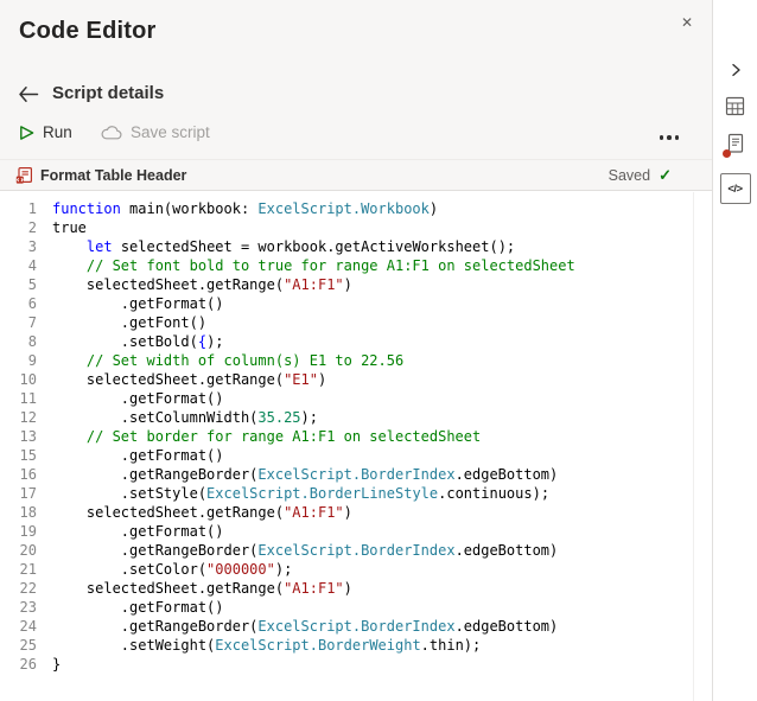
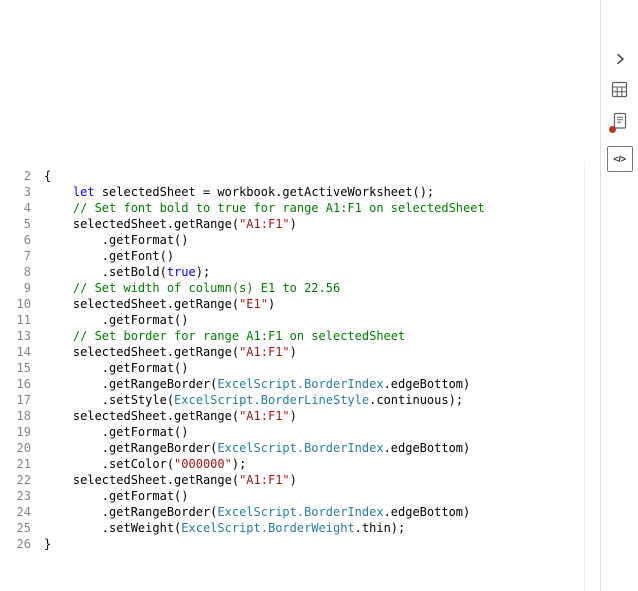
- Code Editor
- ✕
- Script details
- Run
- Save script
- Format Table Header
- Saved
- ✓
- 1 function main(workbook: ExcelScript.Workbook)
- 2 true
+ 2 {
  3 let selectedSheet = workbook.getActiveWorksheet();
  4 // Set font bold to true for range A1:F1 on selectedSheet
  5 selectedSheet.getRange("A1:F1")
  6 .getFormat()
  7 .getFont()
- 8 .setBold({);
+ 8 .setBold(true);
  9 // Set width of column(s) E1 to 22.56
  10 selectedSheet.getRange("E1")
  11 .getFormat()
- 12 .setColumnWidth(35.25);
  13 // Set border for range A1:F1 on selectedSheet
+ 14 selectedSheet.getRange("A1:F1")
  15 .getFormat()
  16 .getRangeBorder(ExcelScript.BorderIndex.edgeBottom)
  17 .setStyle(ExcelScript.BorderLineStyle.continuous);
  18 selectedSheet.getRange("A1:F1")
  19 .getFormat()
  20 .getRangeBorder(ExcelScript.BorderIndex.edgeBottom)
  21 .setColor("000000");
  22 selectedSheet.getRange("A1:F1")
  23 .getFormat()
  24 .getRangeBorder(ExcelScript.BorderIndex.edgeBottom)
  25 .setWeight(ExcelScript.BorderWeight.thin);
  26 }
  </>
